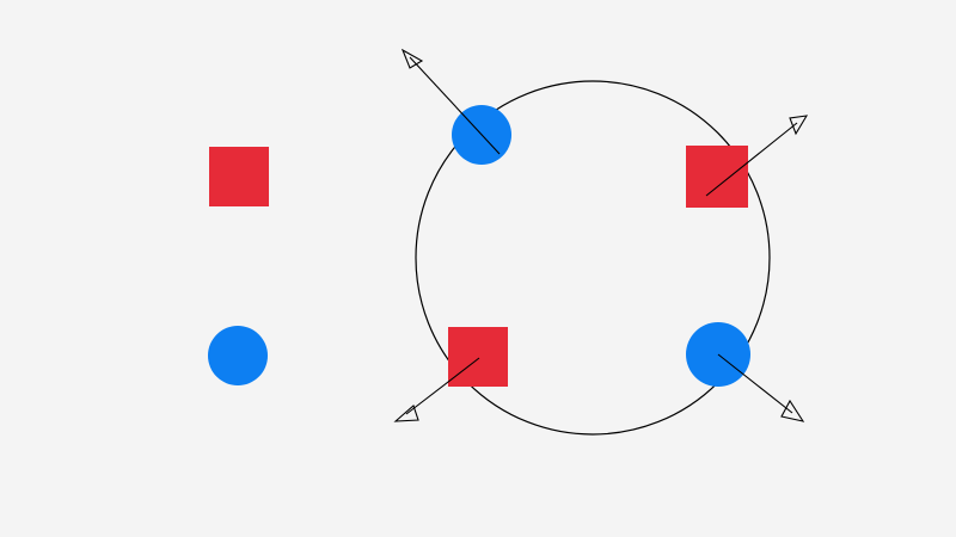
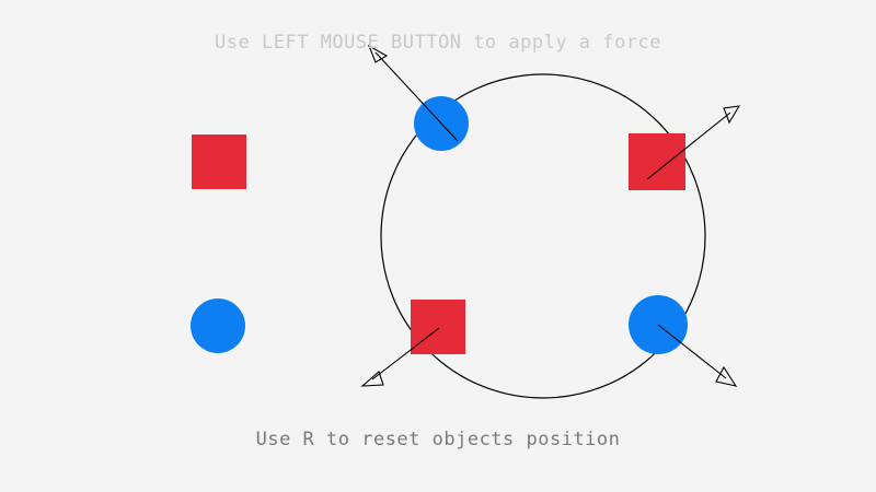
+ Use LEFT MOUSE BUTTON to apply a force
+ Use R to reset objects position
